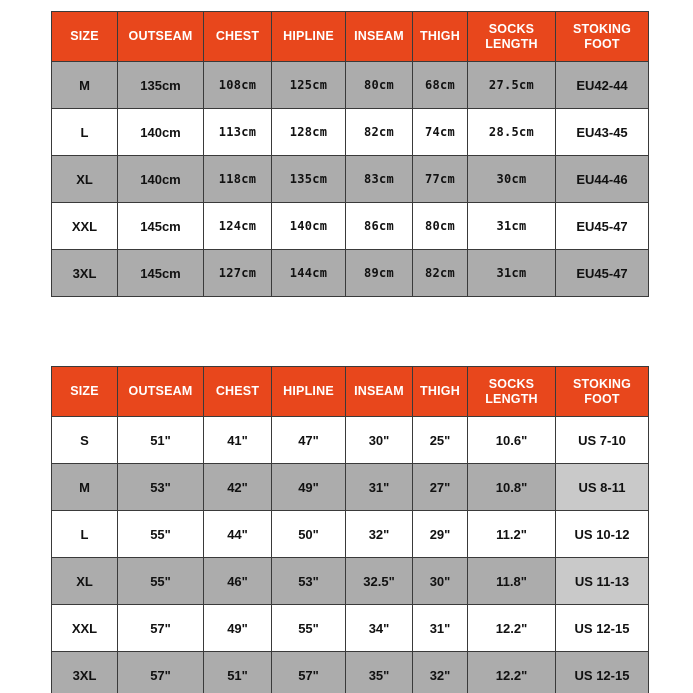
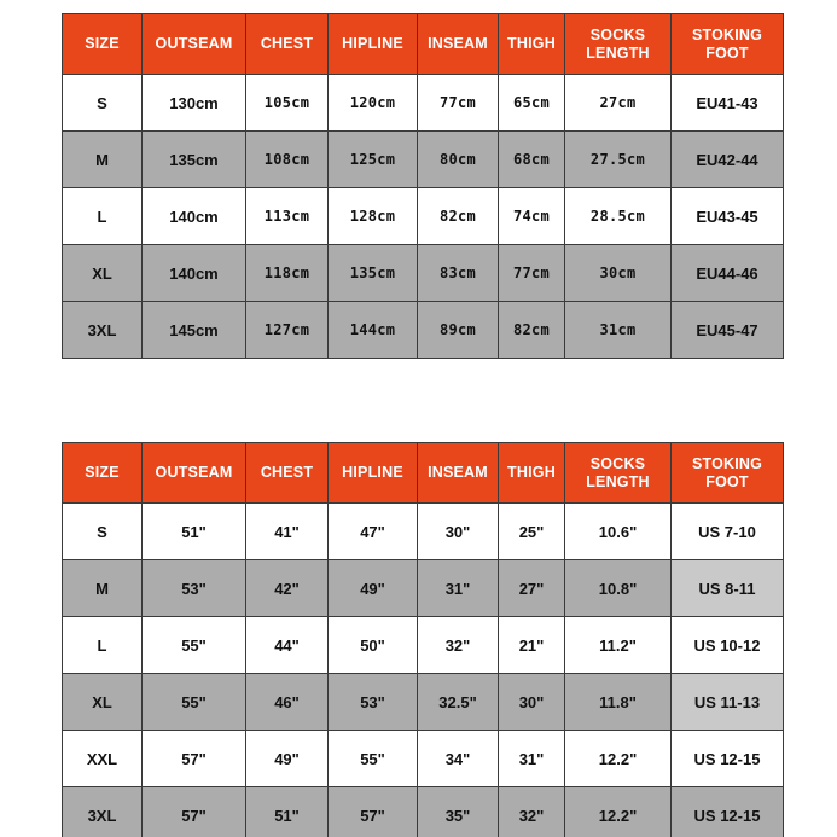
  SIZE	OUTSEAM	CHEST	HIPLINE	INSEAM	THIGH	SOCKSLENGTH	STOKINGFOOT
+ S	130cm	105cm	120cm	77cm	65cm	27cm	EU41-43
  M	135cm	108cm	125cm	80cm	68cm	27.5cm	EU42-44
  L	140cm	113cm	128cm	82cm	74cm	28.5cm	EU43-45
  XL	140cm	118cm	135cm	83cm	77cm	30cm	EU44-46
- XXL	145cm	124cm	140cm	86cm	80cm	31cm	EU45-47
  3XL	145cm	127cm	144cm	89cm	82cm	31cm	EU45-47
  SIZE	OUTSEAM	CHEST	HIPLINE	INSEAM	THIGH	SOCKSLENGTH	STOKINGFOOT
  S	51"	41"	47"	30"	25"	10.6"	US 7-10
  M	53"	42"	49"	31"	27"	10.8"	US 8-11
- L	55"	44"	50"	32"	29"	11.2"	US 10-12
+ L	55"	44"	50"	32"	21"	11.2"	US 10-12
  XL	55"	46"	53"	32.5"	30"	11.8"	US 11-13
  XXL	57"	49"	55"	34"	31"	12.2"	US 12-15
  3XL	57"	51"	57"	35"	32"	12.2"	US 12-15
